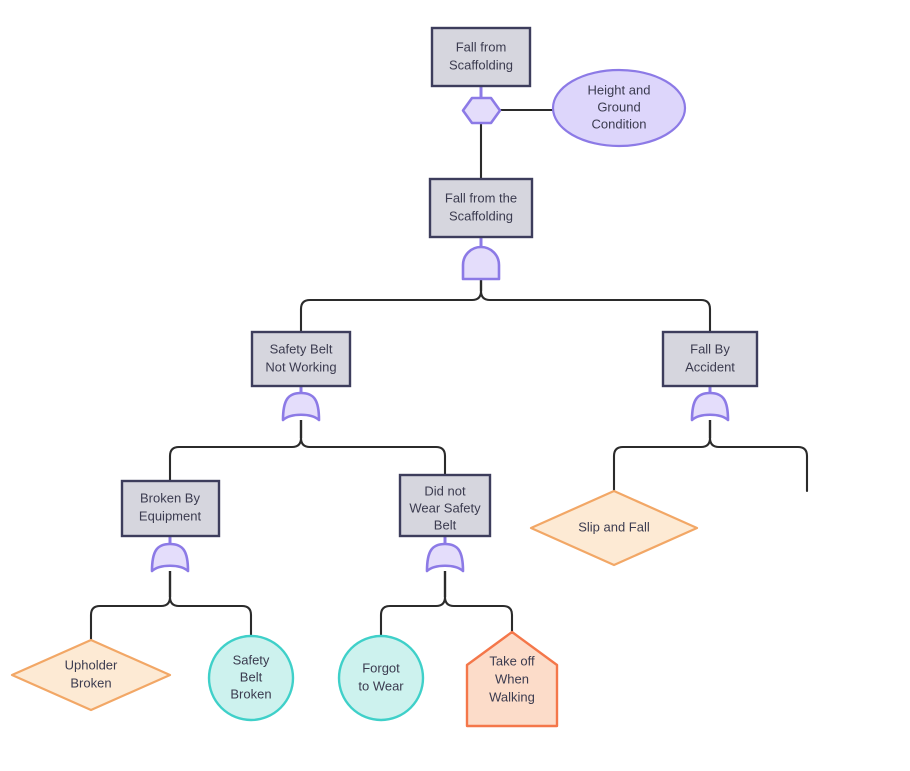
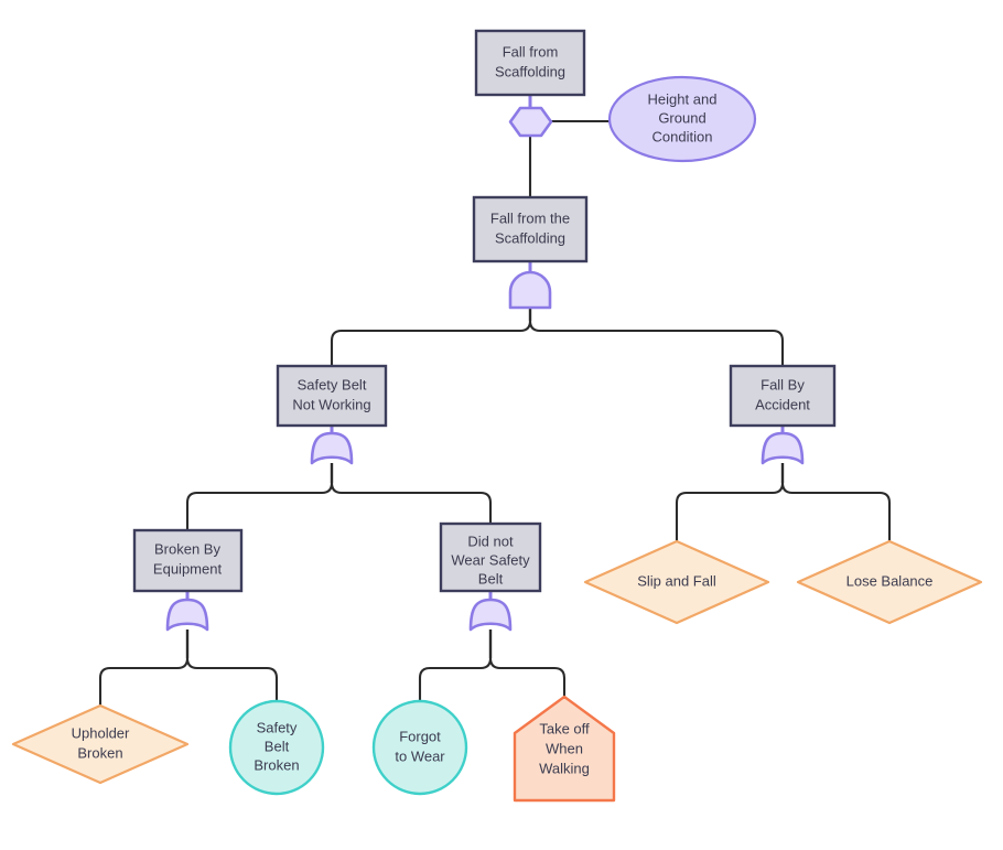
  Fall from
  Scaffolding
  Height and
  Ground
  Condition
  Fall from the
  Scaffolding
  Safety Belt
  Not Working
  Fall By
  Accident
  Broken By
  Equipment
  Did not
  Wear Safety
  Belt
  Upholder
  Broken
  Safety
  Belt
  Broken
  Forgot
  to Wear
  Take off
  When
  Walking
  Slip and Fall
+ Lose Balance
